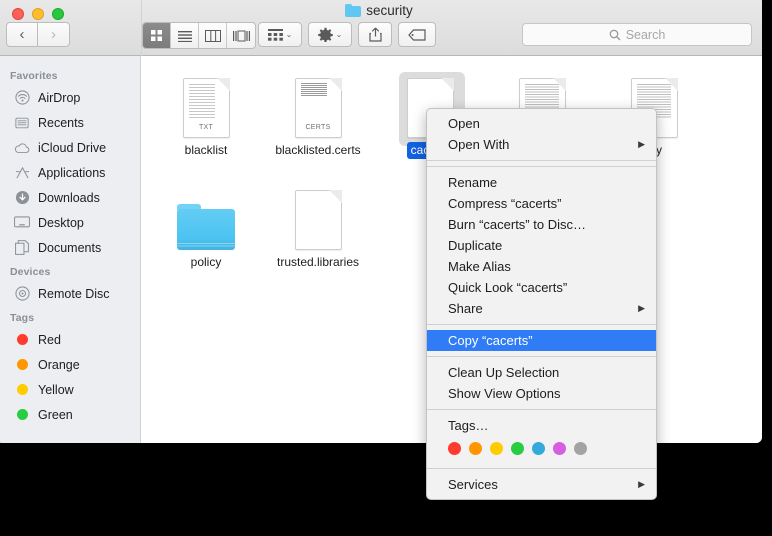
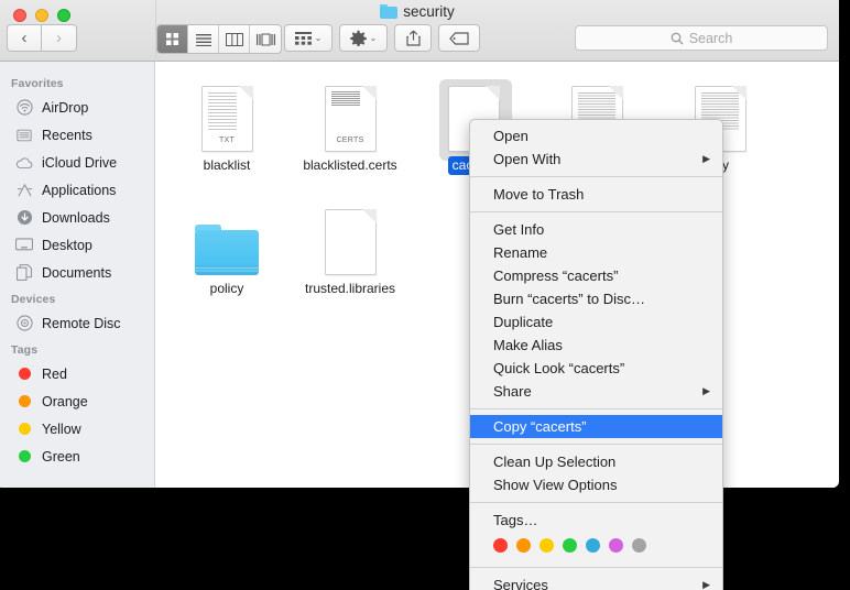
  security
  ‹
  ›
  ⌄
  ⌄
  Search
  Favorites
  AirDrop
  Recents
  iCloud Drive
  Applications
  Downloads
  Desktop
  Documents
  Devices
  Remote Disc
  Tags
  Red
  Orange
  Yellow
  Green
  blacklist
  blacklisted.certs
  policy
  trusted.libraries
  Open
  Open With
  ▶
+ Move to Trash
+ Get Info
  Rename
  Compress “cacerts”
  Burn “cacerts” to Disc…
  Duplicate
  Make Alias
  Quick Look “cacerts”
  Share
  ▶
  Copy “cacerts”
  Clean Up Selection
  Show View Options
  Tags…
  Services
  ▶
